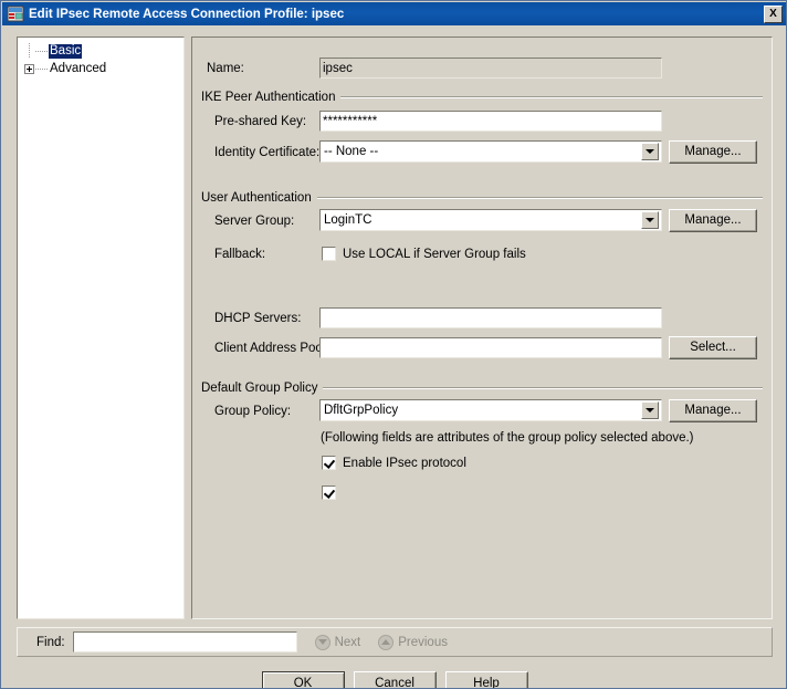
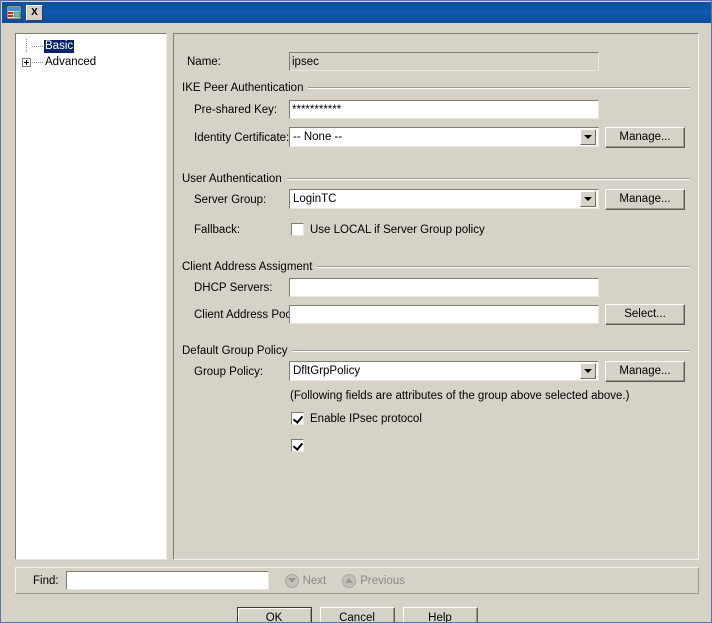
- Edit IPsec Remote Access Connection Profile: ipsec
  X
  Basic
  Advanced
  Name:
  ipsec
  IKE Peer Authentication
  Pre-shared Key:
  ***********
  Identity Certificate:
  -- None --
  Manage...
  User Authentication
  Server Group:
  LoginTC
  Manage...
  Fallback:
- Use LOCAL if Server Group fails
+ Use LOCAL if Server Group policy
+ Client Address Assigment
  DHCP Servers:
  Client Address Po
  Select...
  Default Group Policy
  Group Policy:
  DfltGrpPolicy
  Manage...
- (Following fields are attributes of the group policy selected above.)
+ (Following fields are attributes of the group above selected above.)
  Enable IPsec protocol
  Find:
  Next
  Previous
  OK
  Cancel
  Help
